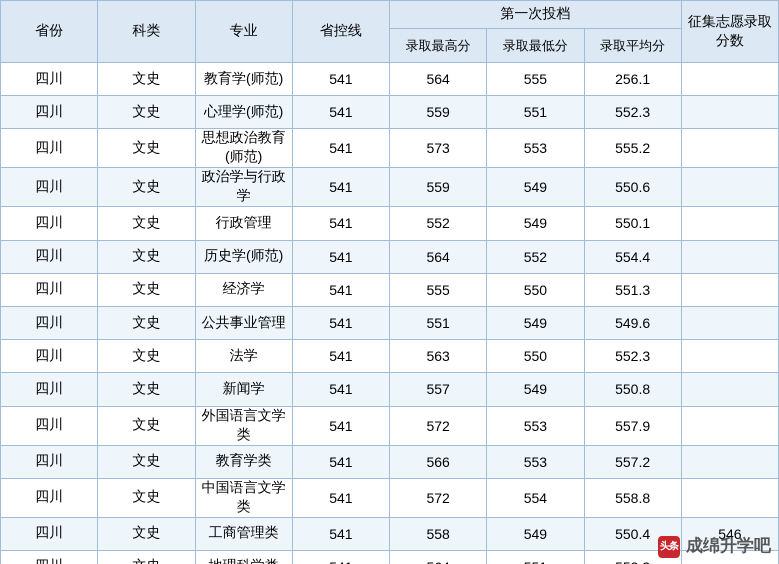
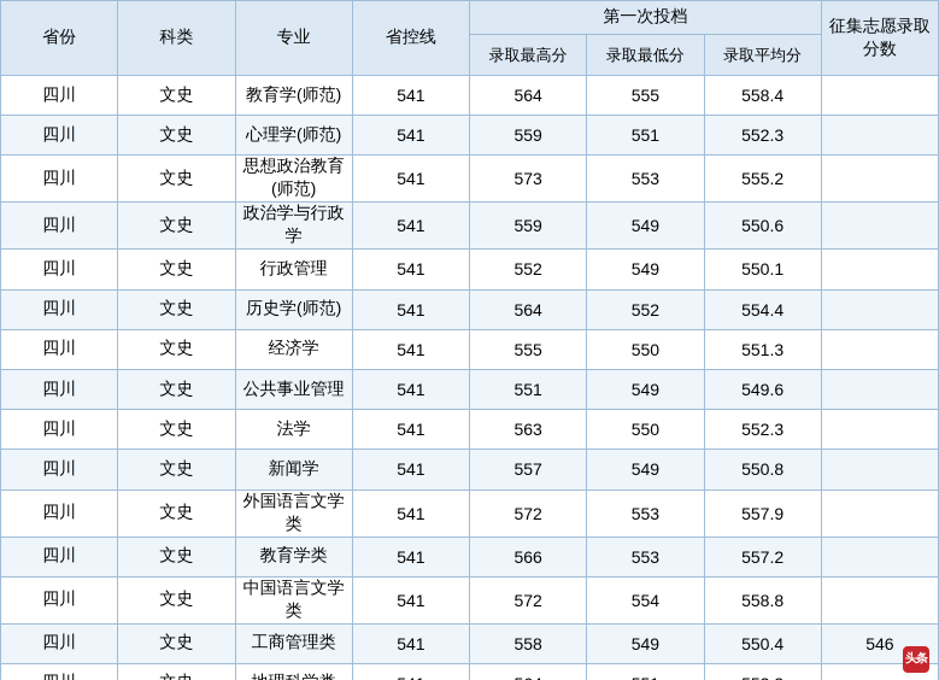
  省份	科类	专业	省控线	第一次投档	征集志愿录取分数
  录取最高分	录取最低分	录取平均分
- 四川	文史	教育学(师范)	541	564	555	256.1
+ 四川	文史	教育学(师范)	541	564	555	558.4
  四川	文史	心理学(师范)	541	559	551	552.3
  四川	文史	思想政治教育(师范)	541	573	553	555.2
  四川	文史	政治学与行政学	541	559	549	550.6
  四川	文史	行政管理	541	552	549	550.1
  四川	文史	历史学(师范)	541	564	552	554.4
  四川	文史	经济学	541	555	550	551.3
  四川	文史	公共事业管理	541	551	549	549.6
  四川	文史	法学	541	563	550	552.3
  四川	文史	新闻学	541	557	549	550.8
  四川	文史	外国语言文学类	541	572	553	557.9
  四川	文史	教育学类	541	566	553	557.2
  四川	文史	中国语言文学类	541	572	554	558.8
  四川	文史	工商管理类	541	558	549	550.4	546
  头条
- 成绵升学吧
